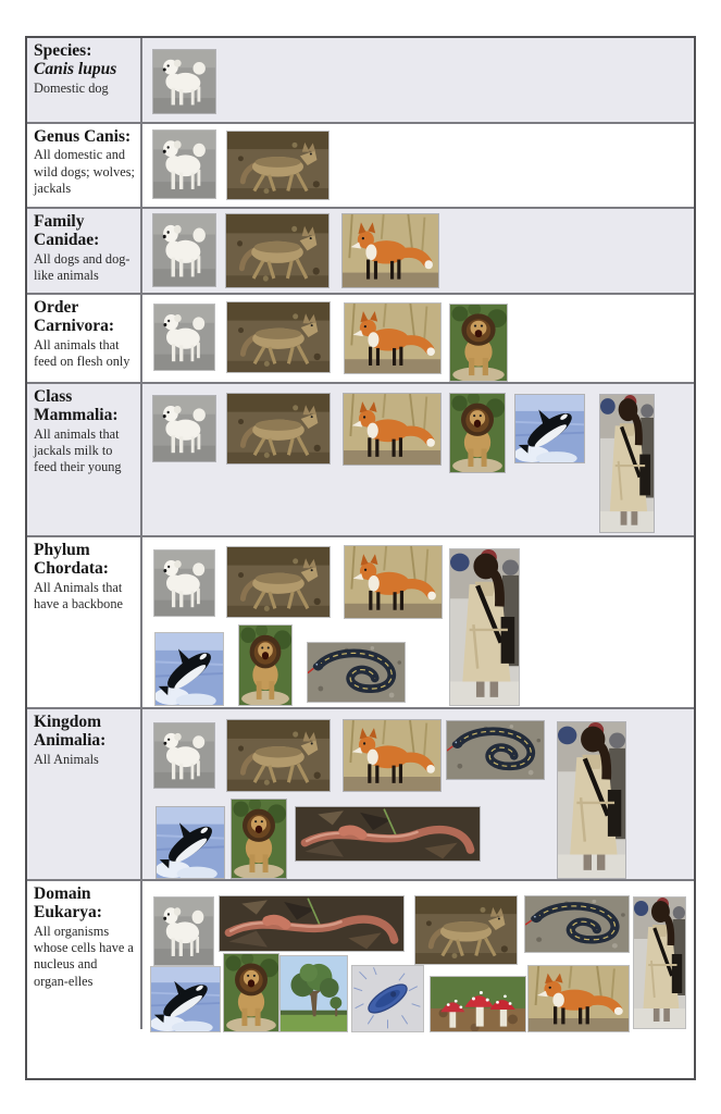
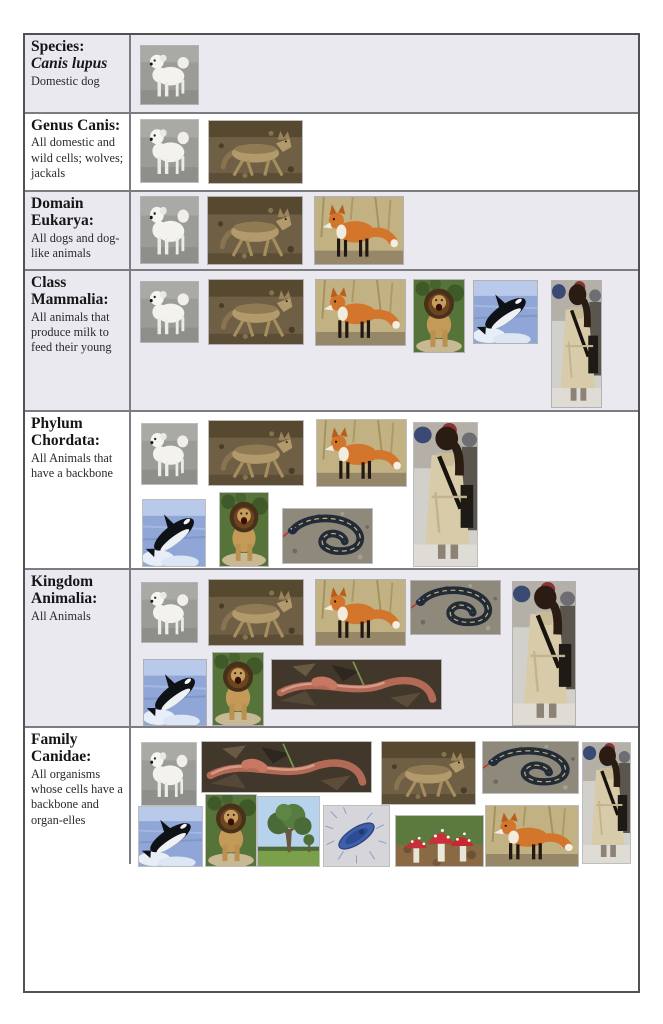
  Species:
  Canis lupus
  Domestic dog
  Genus Canis:
- All domestic and wild dogs; wolves; jackals
+ All domestic and wild cells; wolves; jackals
- Family Canidae:
+ Domain Eukarya:
  All dogs and dog-like animals
- Order Carnivora:
- All animals that feed on flesh only
  Class Mammalia:
- All animals that jackals milk to feed their young
+ All animals that produce milk to feed their young
  Phylum Chordata:
  All Animals that have a backbone
  Kingdom Animalia:
  All Animals
- Domain Eukarya:
+ Family Canidae:
- All organisms whose cells have a nucleus and organ-elles
+ All organisms whose cells have a backbone and organ-elles
